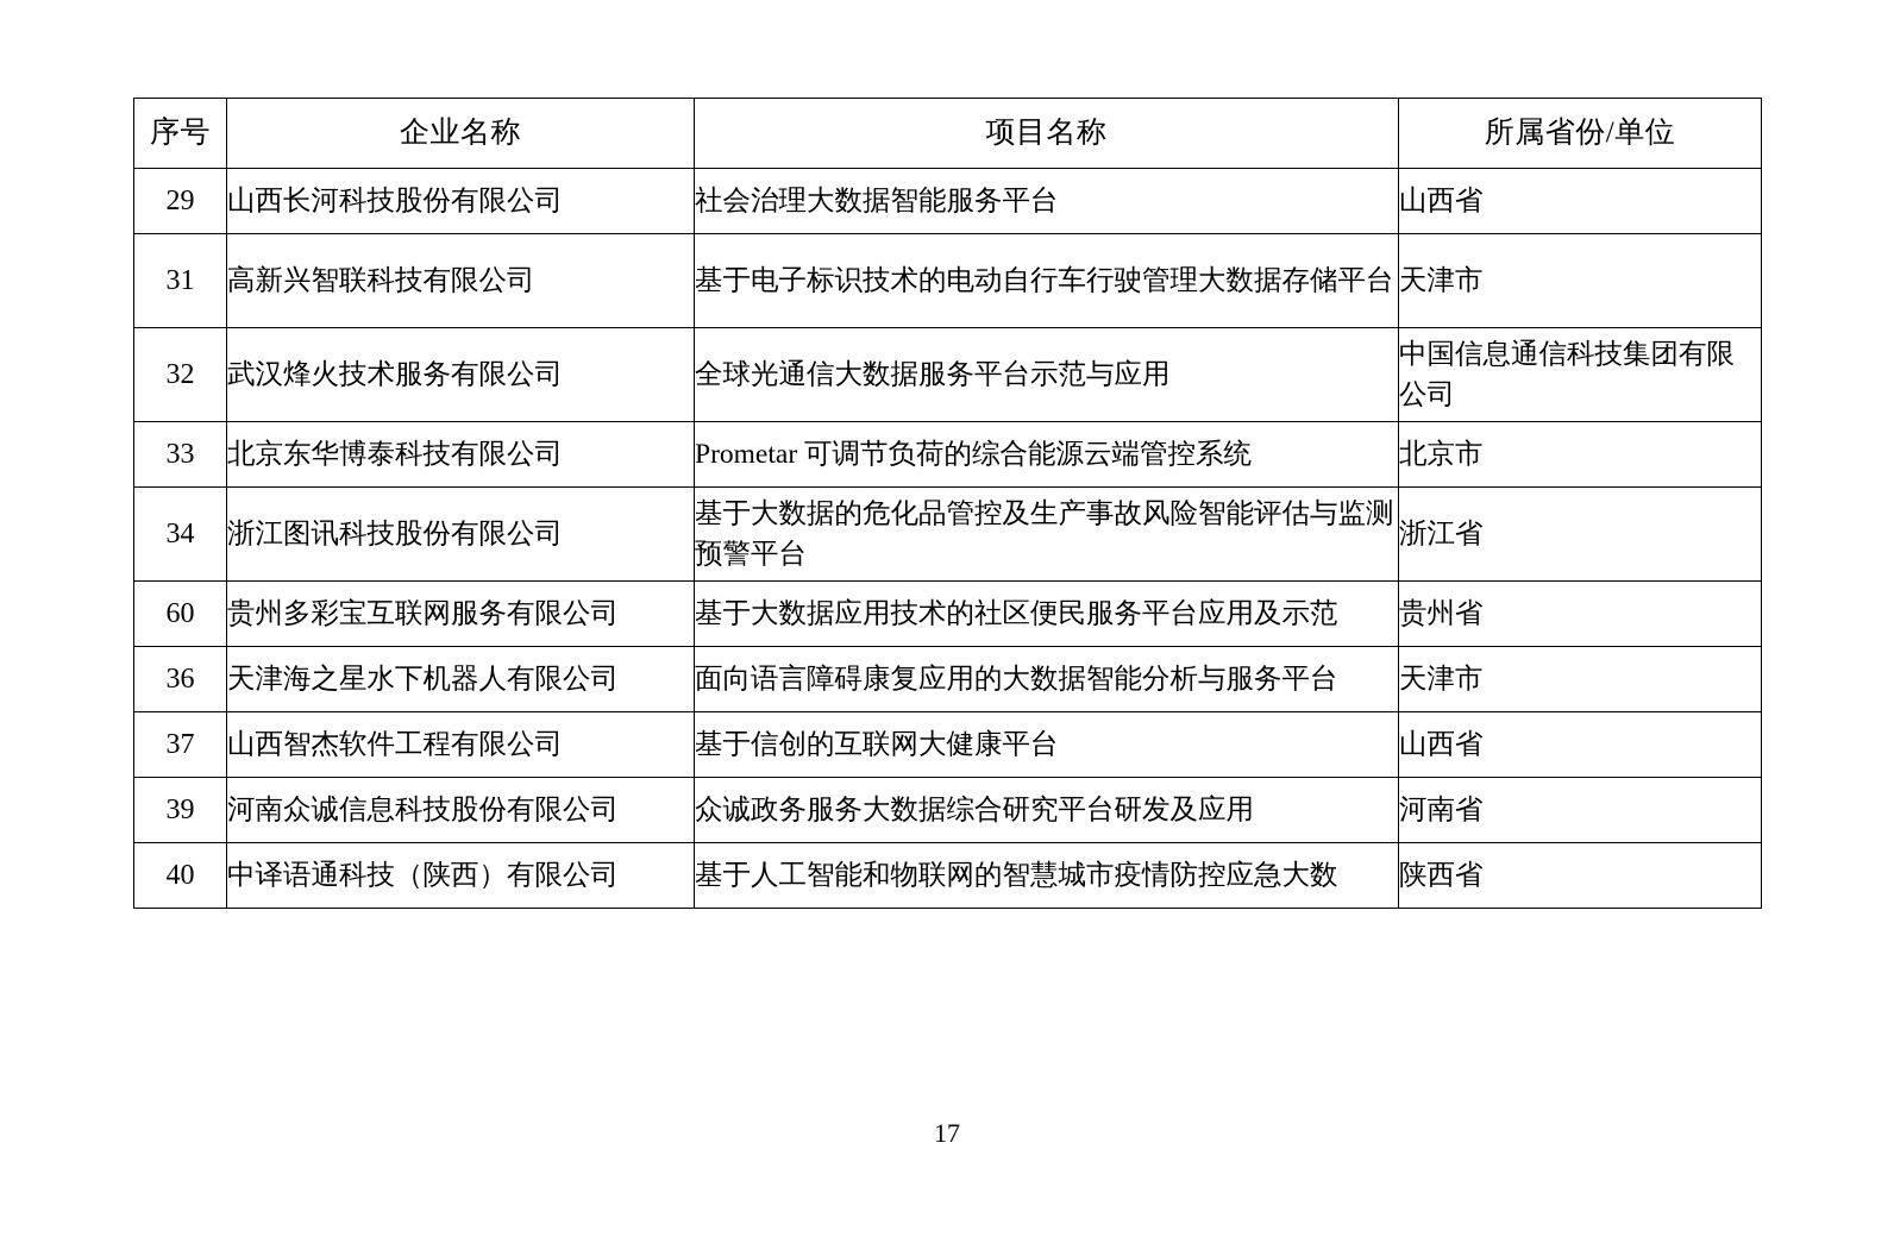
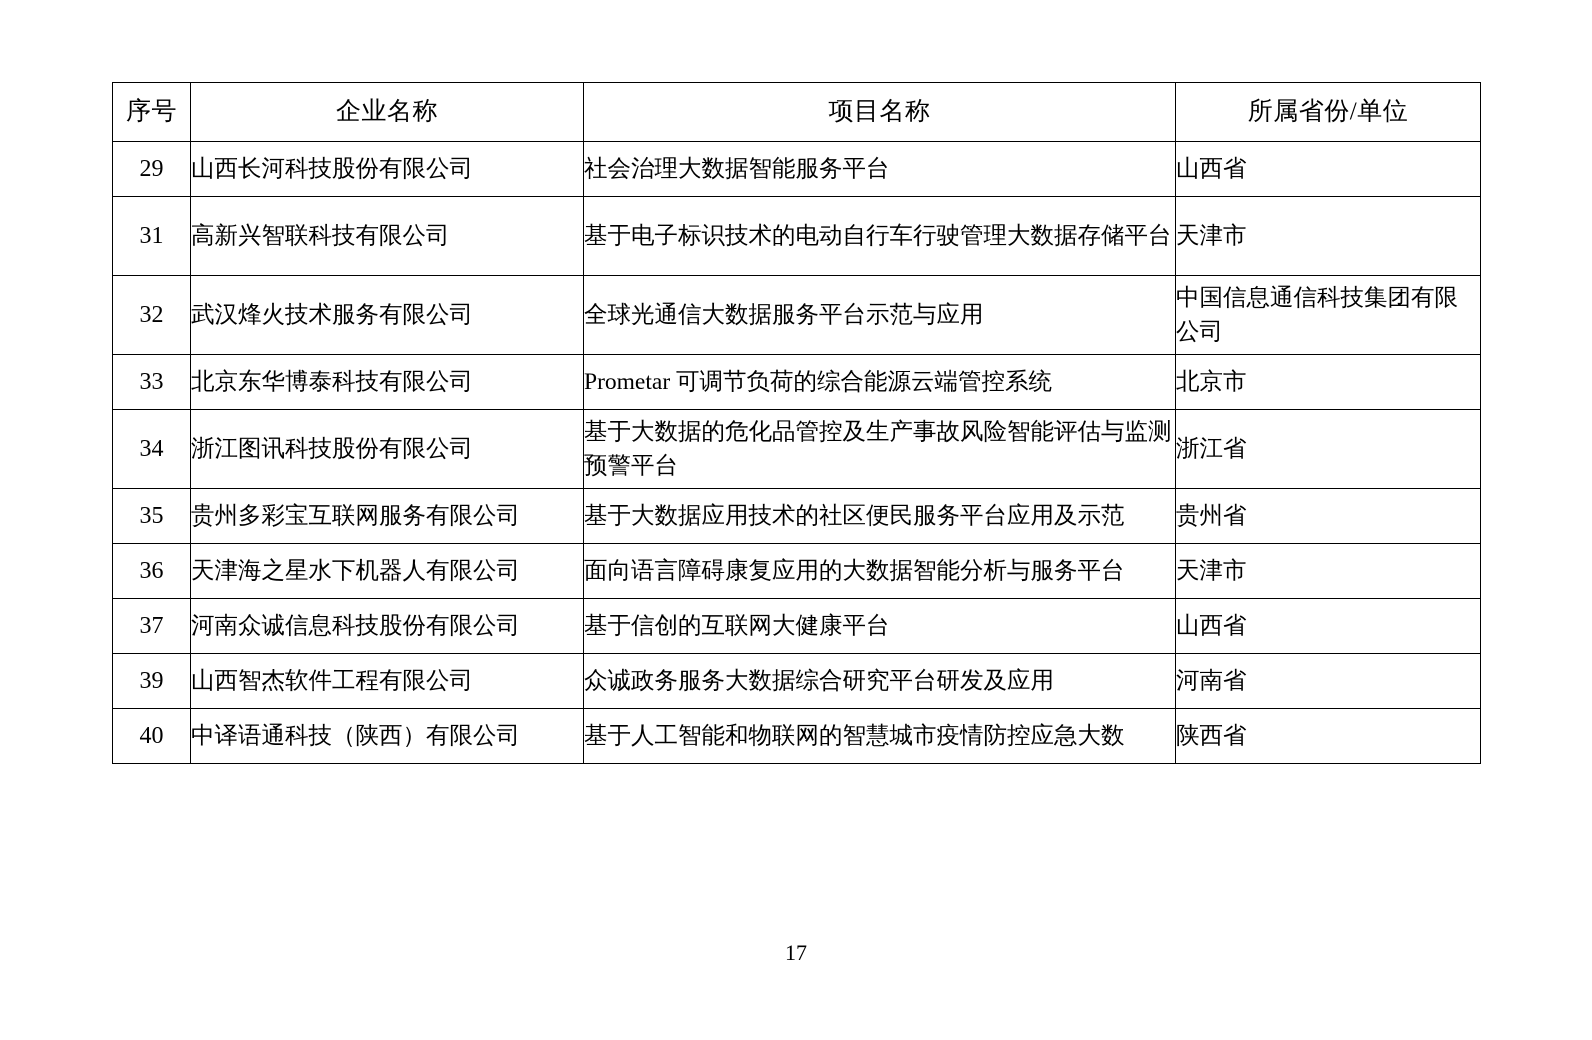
  序号	企业名称	项目名称	所属省份/单位
  29	山西长河科技股份有限公司	社会治理大数据智能服务平台	山西省
  31	高新兴智联科技有限公司	基于电子标识技术的电动自行车行驶管理大数据存储平台	天津市
  32	武汉烽火技术服务有限公司	全球光通信大数据服务平台示范与应用	中国信息通信科技集团有限公司
  33	北京东华博泰科技有限公司	Prometar 可调节负荷的综合能源云端管控系统	北京市
  34	浙江图讯科技股份有限公司	基于大数据的危化品管控及生产事故风险智能评估与监测预警平台	浙江省
- 60	贵州多彩宝互联网服务有限公司	基于大数据应用技术的社区便民服务平台应用及示范	贵州省
+ 35	贵州多彩宝互联网服务有限公司	基于大数据应用技术的社区便民服务平台应用及示范	贵州省
  36	天津海之星水下机器人有限公司	面向语言障碍康复应用的大数据智能分析与服务平台	天津市
- 37	山西智杰软件工程有限公司	基于信创的互联网大健康平台	山西省
+ 37	河南众诚信息科技股份有限公司	基于信创的互联网大健康平台	山西省
- 39	河南众诚信息科技股份有限公司	众诚政务服务大数据综合研究平台研发及应用	河南省
+ 39	山西智杰软件工程有限公司	众诚政务服务大数据综合研究平台研发及应用	河南省
  40	中译语通科技（陕西）有限公司	基于人工智能和物联网的智慧城市疫情防控应急大数	陕西省
  17
